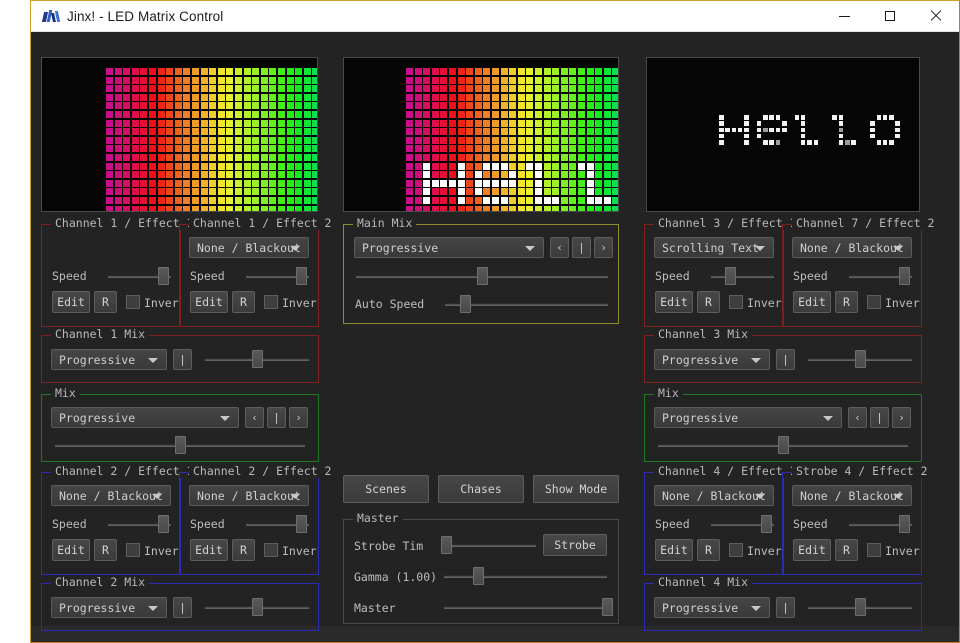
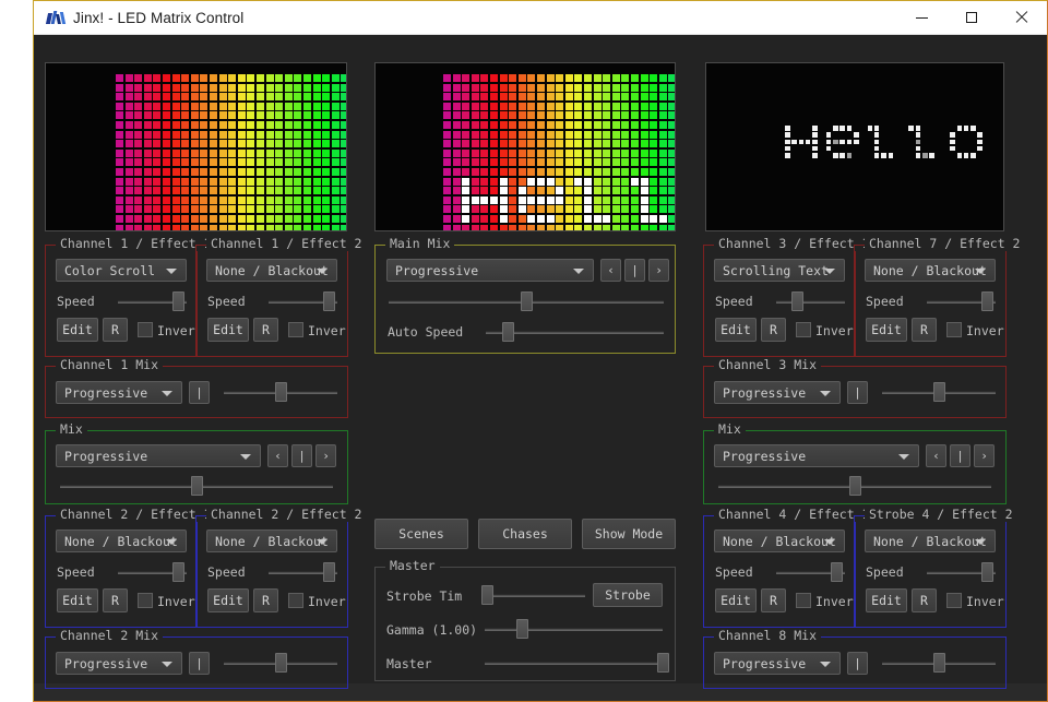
  Jinx! - LED Matrix Control
  Channel 1 / Effect
+ Color Scroll
  Speed
  Edit
  R
  Inver
  Channel 1 / Effect 2
  None / Blackout
  Speed
  Edit
  R
  Inver
  Channel 1 Mix
  Progressive
  |
  Mix
  Progressive
  ‹
  |
  ›
  Channel 2 / Effect
  None / Blackout
  Speed
  Edit
  R
  Inver
  Channel 2 / Effect 2
  None / Blackout
  Speed
  Edit
  R
  Inver
  Channel 2 Mix
  Progressive
  |
  Main Mix
  Progressive
  ‹
  |
  ›
  Auto Speed
  Scenes
  Chases
  Show Mode
  Master
  Strobe Tim
  Strobe
  Gamma (1.00)
  Master
  Channel 3 / Effect
  Scrolling Text
  Speed
  Edit
  R
  Inver
  Channel 7 / Effect 2
  None / Blackout
  Speed
  Edit
  R
  Inver
  Channel 3 Mix
  Progressive
  |
  Mix
  Progressive
  ‹
  |
  ›
  Channel 4 / Effect
  None / Blackout
  Speed
  Edit
  R
  Inver
  Strobe 4 / Effect 2
  None / Blackout
  Speed
  Edit
  R
  Inver
- Channel 4 Mix
+ Channel 8 Mix
  Progressive
  |
